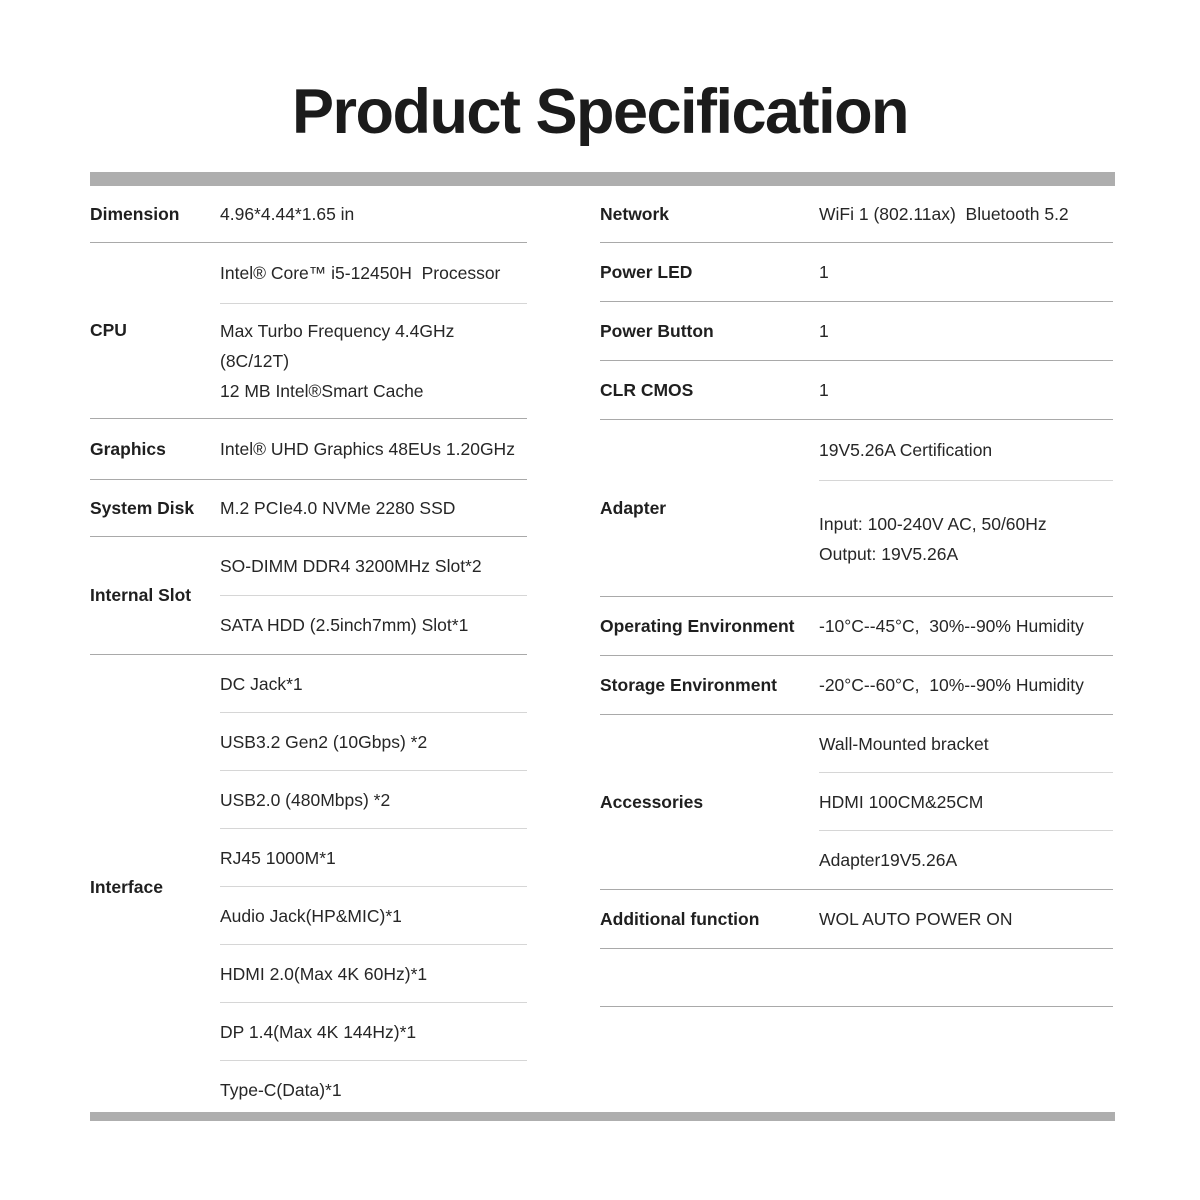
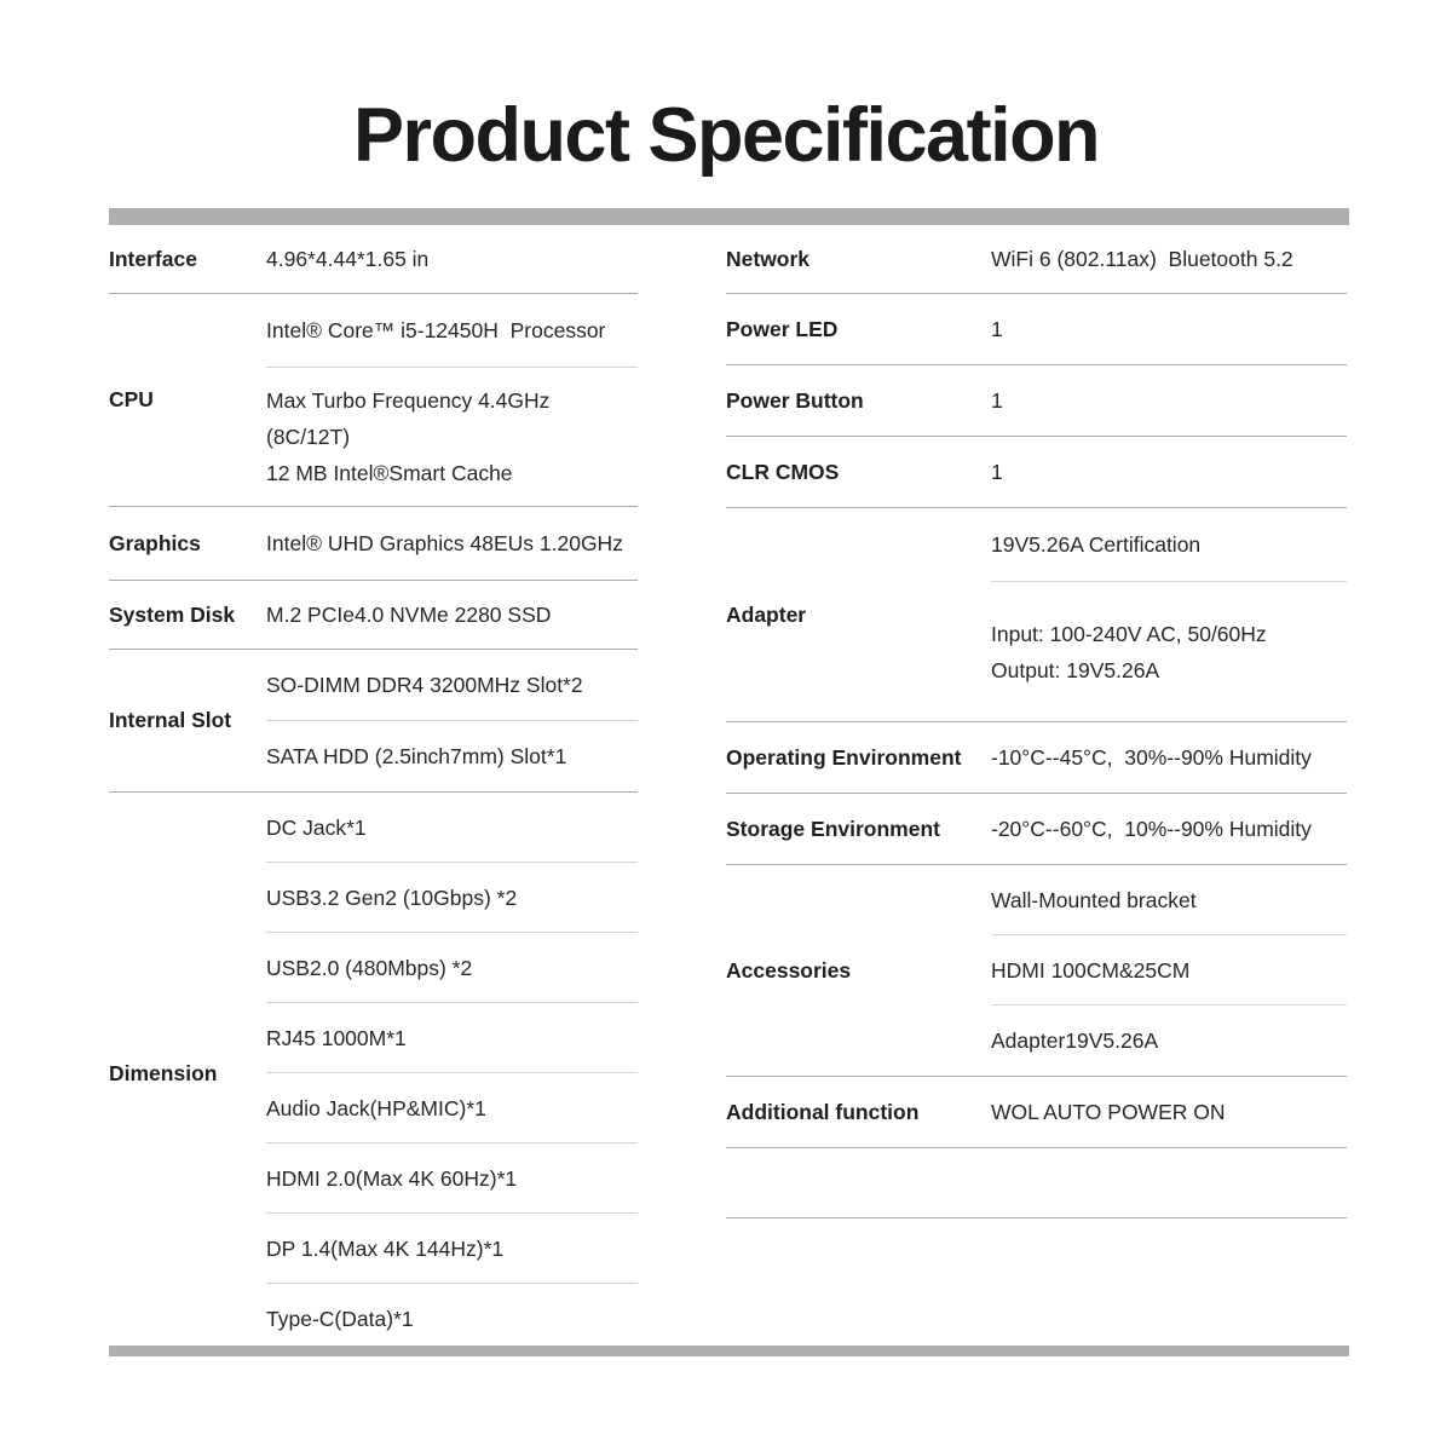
  Product Specification
- Dimension
+ Interface
  4.96*4.44*1.65 in
  CPU
  Intel® Core™ i5-12450H Processor
  Max Turbo Frequency 4.4GHz (8C/12T)
  12 MB Intel®Smart Cache
  Graphics
  Intel® UHD Graphics 48EUs 1.20GHz
  System Disk
  M.2 PCIe4.0 NVMe 2280 SSD
  Internal Slot
  SO-DIMM DDR4 3200MHz Slot*2
  SATA HDD (2.5inch7mm) Slot*1
- Interface
+ Dimension
  DC Jack*1
  USB3.2 Gen2 (10Gbps) *2
  USB2.0 (480Mbps) *2
  RJ45 1000M*1
  Audio Jack(HP&MIC)*1
  HDMI 2.0(Max 4K 60Hz)*1
  DP 1.4(Max 4K 144Hz)*1
  Type-C(Data)*1
  Network
- WiFi 1 (802.11ax) Bluetooth 5.2
+ WiFi 6 (802.11ax) Bluetooth 5.2
  Power LED
  1
  Power Button
  1
  CLR CMOS
  1
  Adapter
  19V5.26A Certification
  Input: 100-240V AC, 50/60Hz
  Output: 19V5.26A
  Operating Environment
  -10°C--45°C, 30%--90% Humidity
  Storage Environment
  -20°C--60°C, 10%--90% Humidity
  Accessories
  Wall-Mounted bracket
  HDMI 100CM&25CM
  Adapter19V5.26A
  Additional function
  WOL AUTO POWER ON
